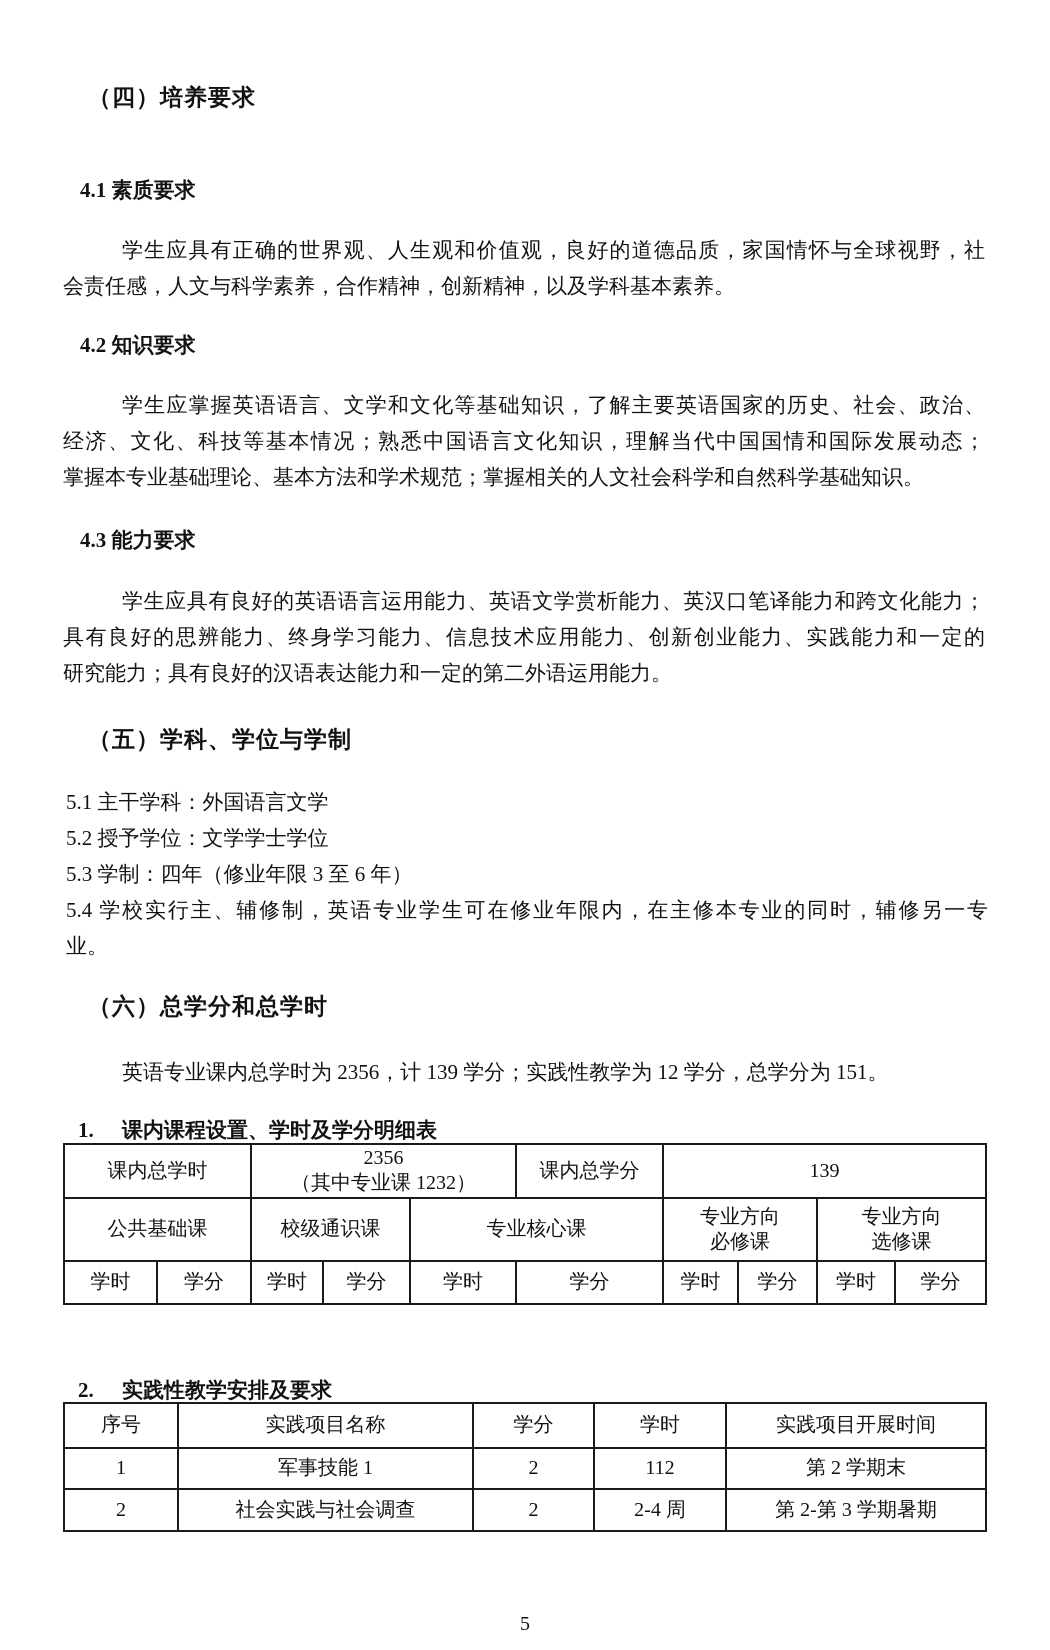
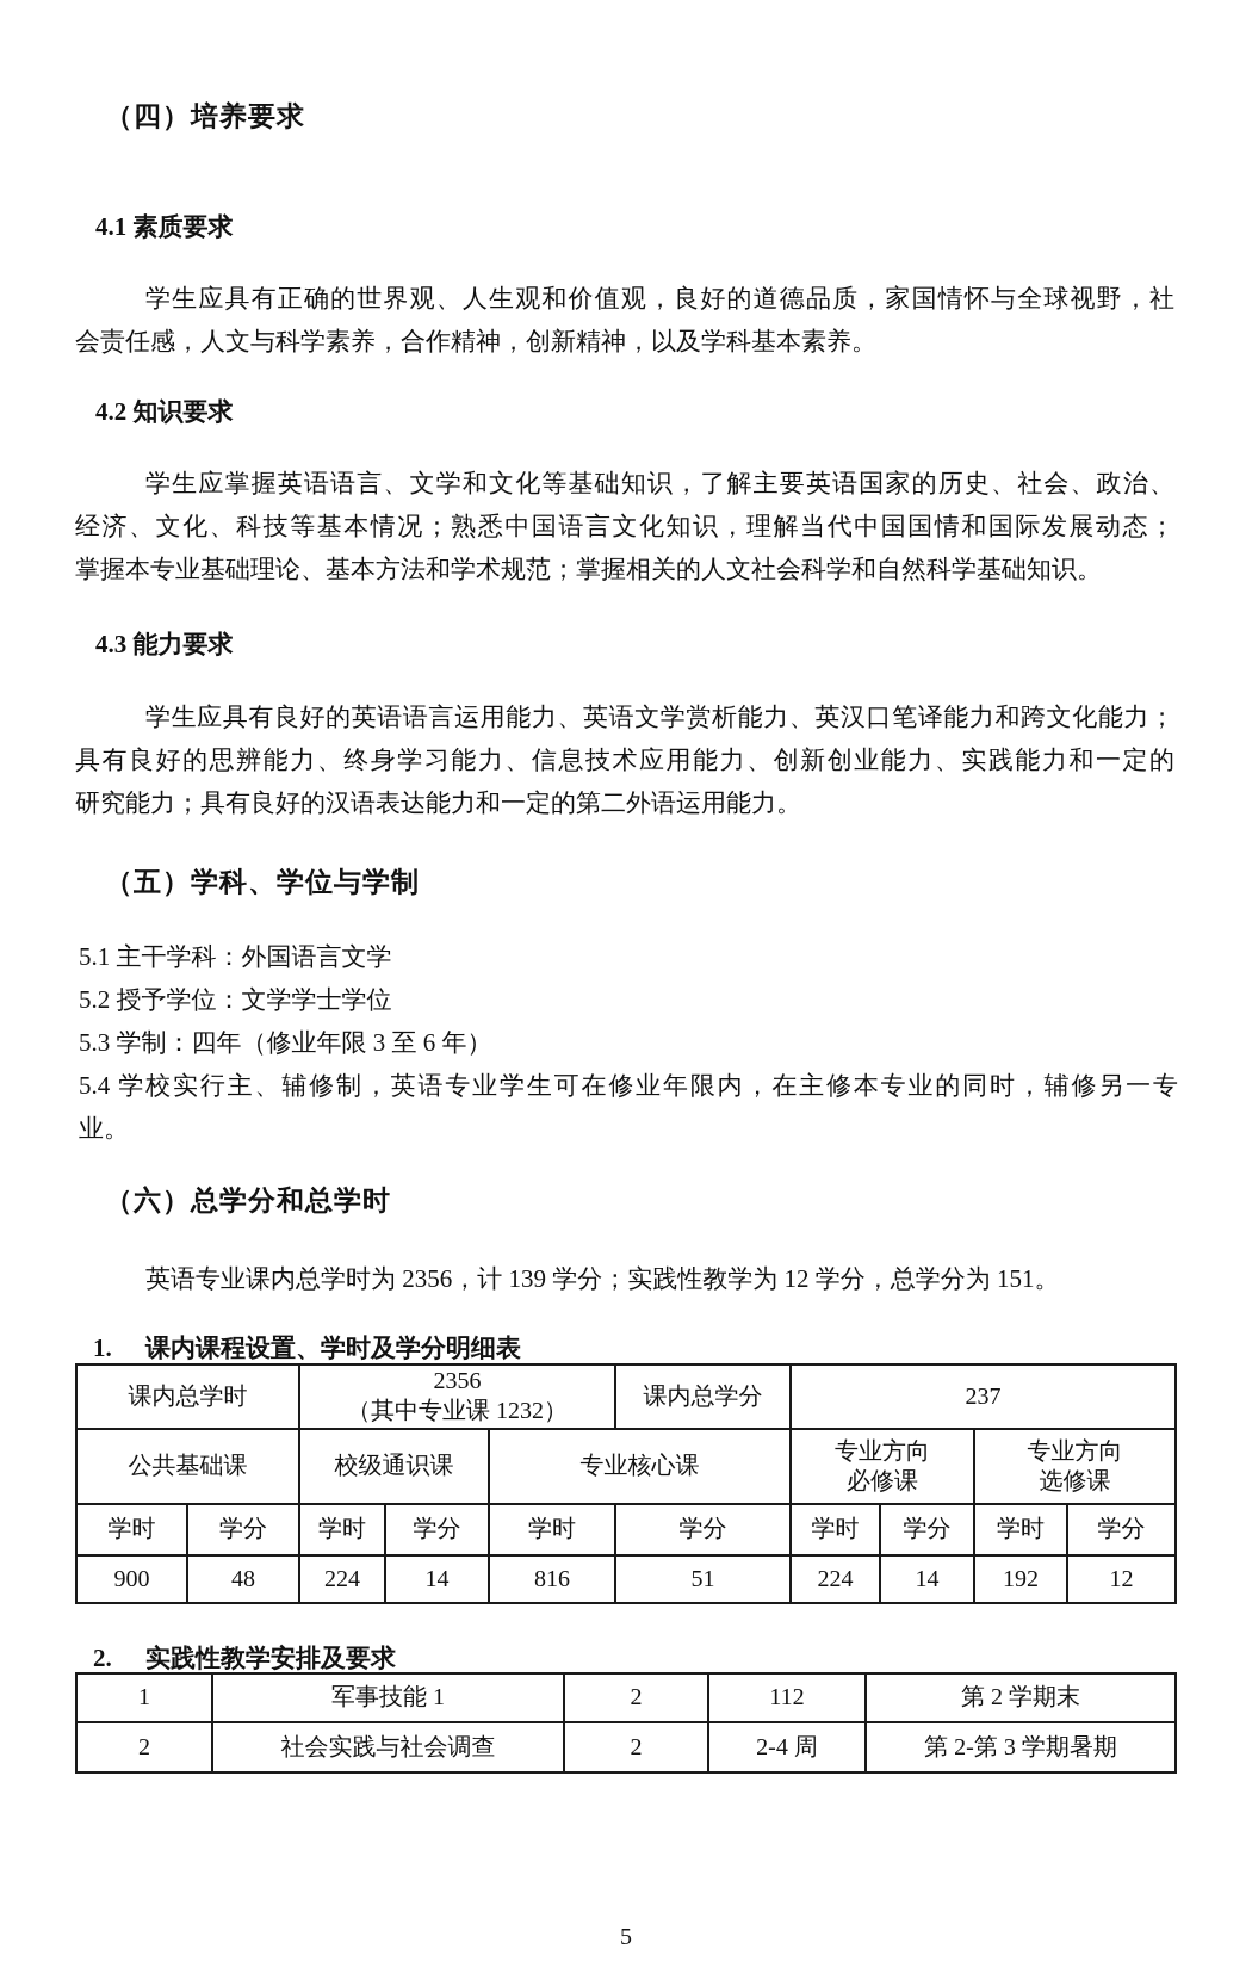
  （四）培养要求
  4.1 素质要求
  学生应具有正确的世界观、人生观和价值观，良好的道德品质，家国情怀与全球视野，社
  会责任感，人文与科学素养，合作精神，创新精神，以及学科基本素养。
  4.2 知识要求
  学生应掌握英语语言、文学和文化等基础知识，了解主要英语国家的历史、社会、政治、
  经济、文化、科技等基本情况；熟悉中国语言文化知识，理解当代中国国情和国际发展动态；
  掌握本专业基础理论、基本方法和学术规范；掌握相关的人文社会科学和自然科学基础知识。
  4.3 能力要求
  学生应具有良好的英语语言运用能力、英语文学赏析能力、英汉口笔译能力和跨文化能力；
  具有良好的思辨能力、终身学习能力、信息技术应用能力、创新创业能力、实践能力和一定的
  研究能力；具有良好的汉语表达能力和一定的第二外语运用能力。
  （五）学科、学位与学制
  5.1 主干学科：外国语言文学
  5.2 授予学位：文学学士学位
  5.3 学制：四年（修业年限 3 至 6 年）
  5.4 学校实行主、辅修制，英语专业学生可在修业年限内，在主修本专业的同时，辅修另一专
  业。
  （六）总学分和总学时
  英语专业课内总学时为 2356，计 139 学分；实践性教学为 12 学分，总学分为 151。
  1. 课内课程设置、学时及学分明细表
- 课内总学时	2356（其中专业课 1232）	课内总学分	139
+ 课内总学时	2356（其中专业课 1232）	课内总学分	237
  公共基础课	校级通识课	专业核心课	专业方向 必修课	专业方向 选修课
  学时	学分	学时	学分	学时	学分	学时	学分	学时	学分
+ 900	48	224	14	816	51	224	14	192	12
  2. 实践性教学安排及要求
- 序号	实践项目名称	学分	学时	实践项目开展时间
  1	军事技能 1	2	112	第 2 学期末
  2	社会实践与社会调查	2	2-4 周	第 2-第 3 学期暑期
  5
